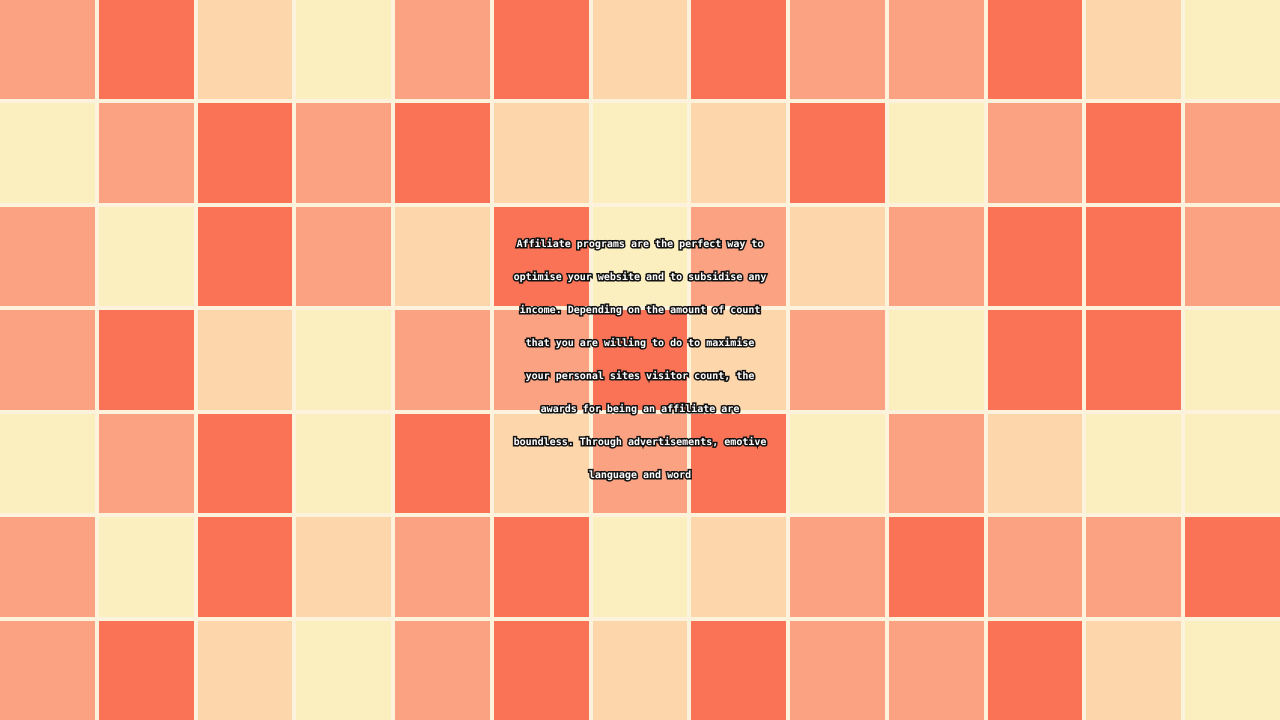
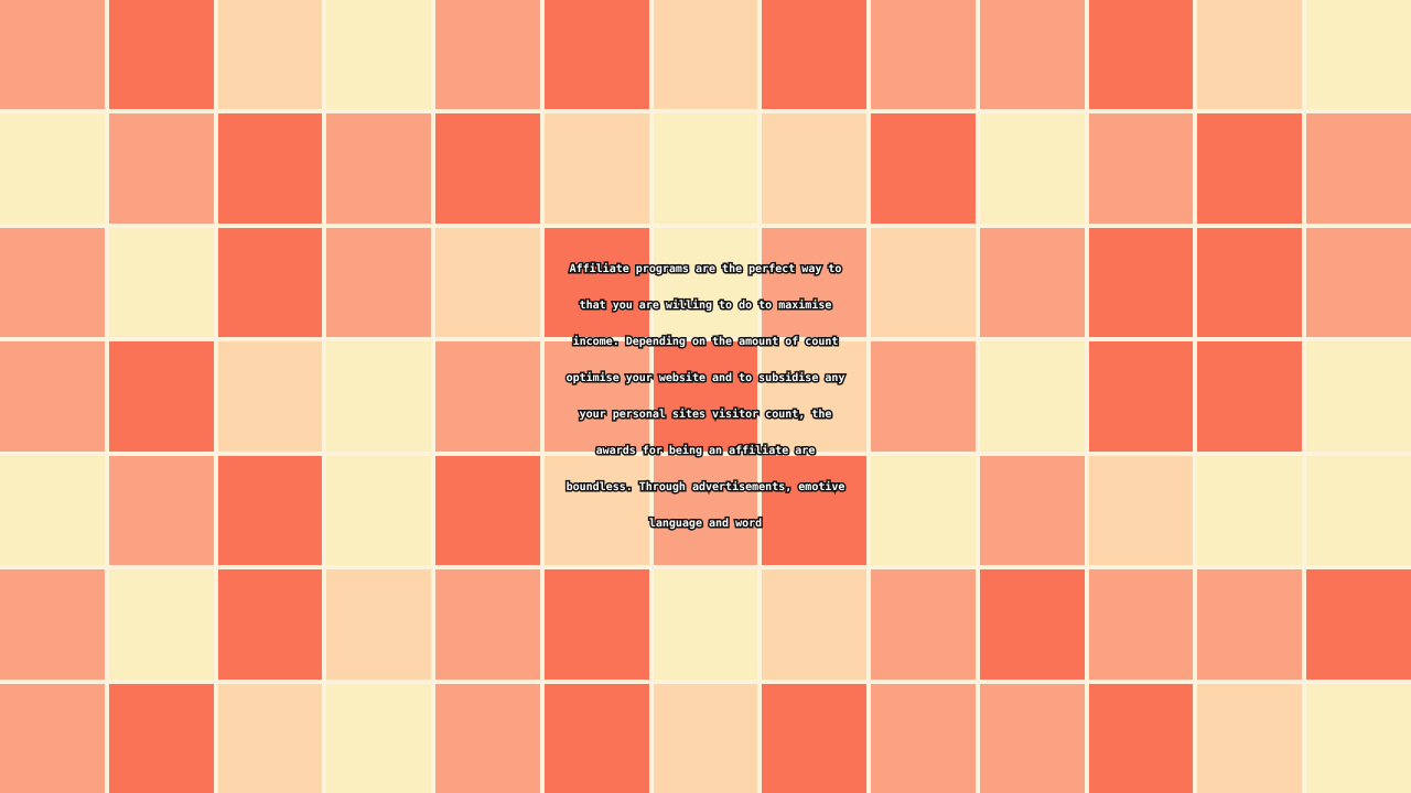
  Affiliate programs are the perfect way to
- optimise your website and to subsidise any
+ that you are willing to do to maximise
  income. Depending on the amount of count
- that you are willing to do to maximise
+ optimise your website and to subsidise any
  your personal sites visitor count, the
  awards for being an affiliate are
  boundless. Through advertisements, emotive
  language and word
